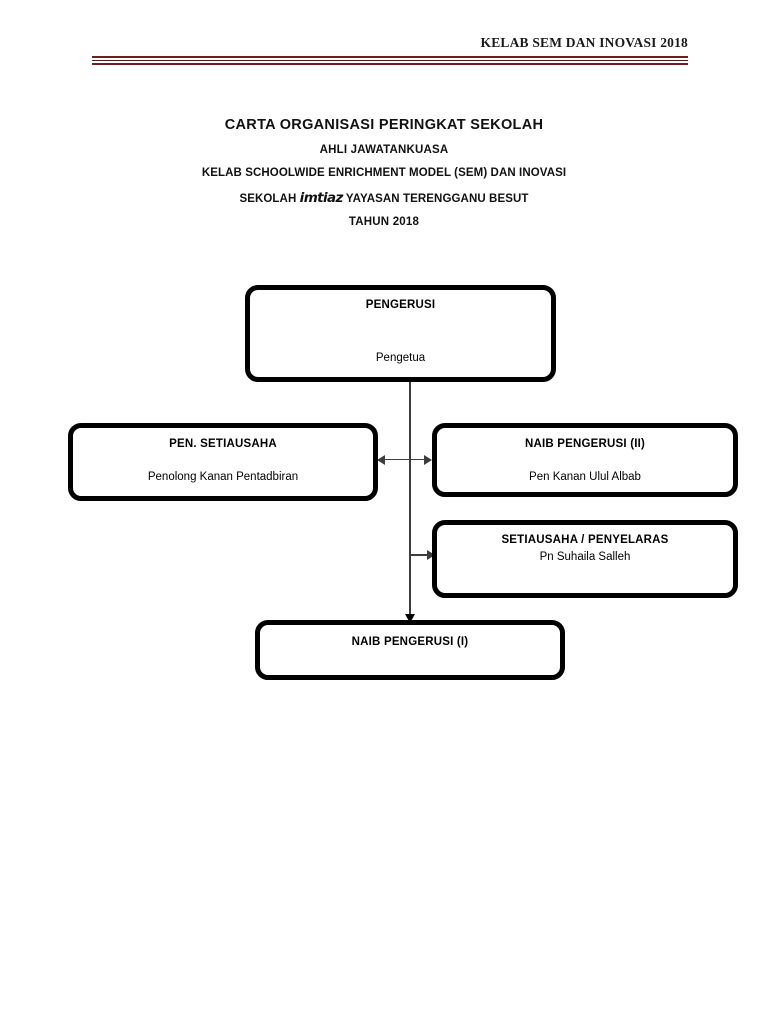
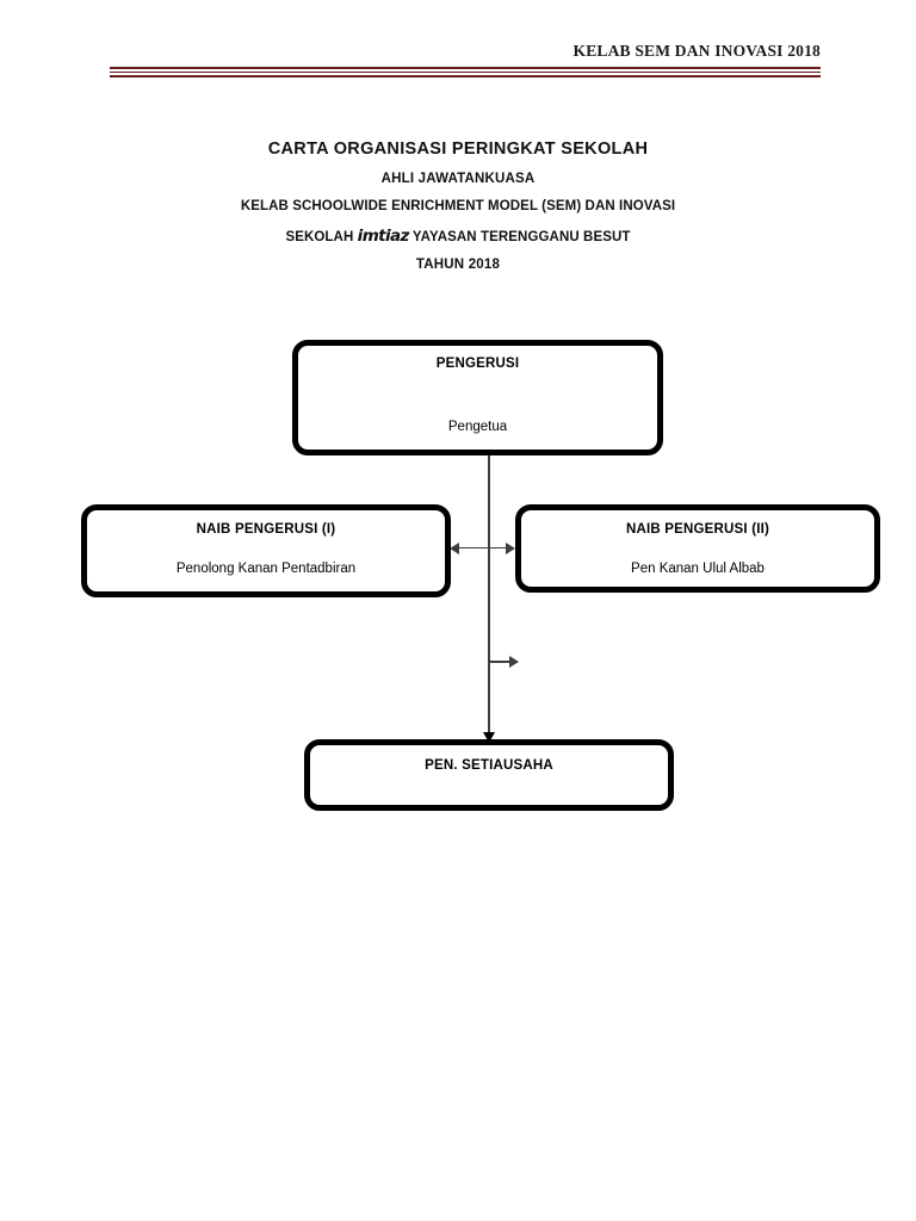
  KELAB SEM DAN INOVASI 2018
  CARTA ORGANISASI PERINGKAT SEKOLAH
  AHLI JAWATANKUASA
  KELAB SCHOOLWIDE ENRICHMENT MODEL (SEM) DAN INOVASI
  SEKOLAH imtiaz YAYASAN TERENGGANU BESUT
  TAHUN 2018
  PENGERUSI
  Pengetua
- PEN. SETIAUSAHA
+ NAIB PENGERUSI (I)
  Penolong Kanan Pentadbiran
  NAIB PENGERUSI (II)
  Pen Kanan Ulul Albab
- SETIAUSAHA / PENYELARAS
- Pn Suhaila Salleh
- NAIB PENGERUSI (I)
+ PEN. SETIAUSAHA
